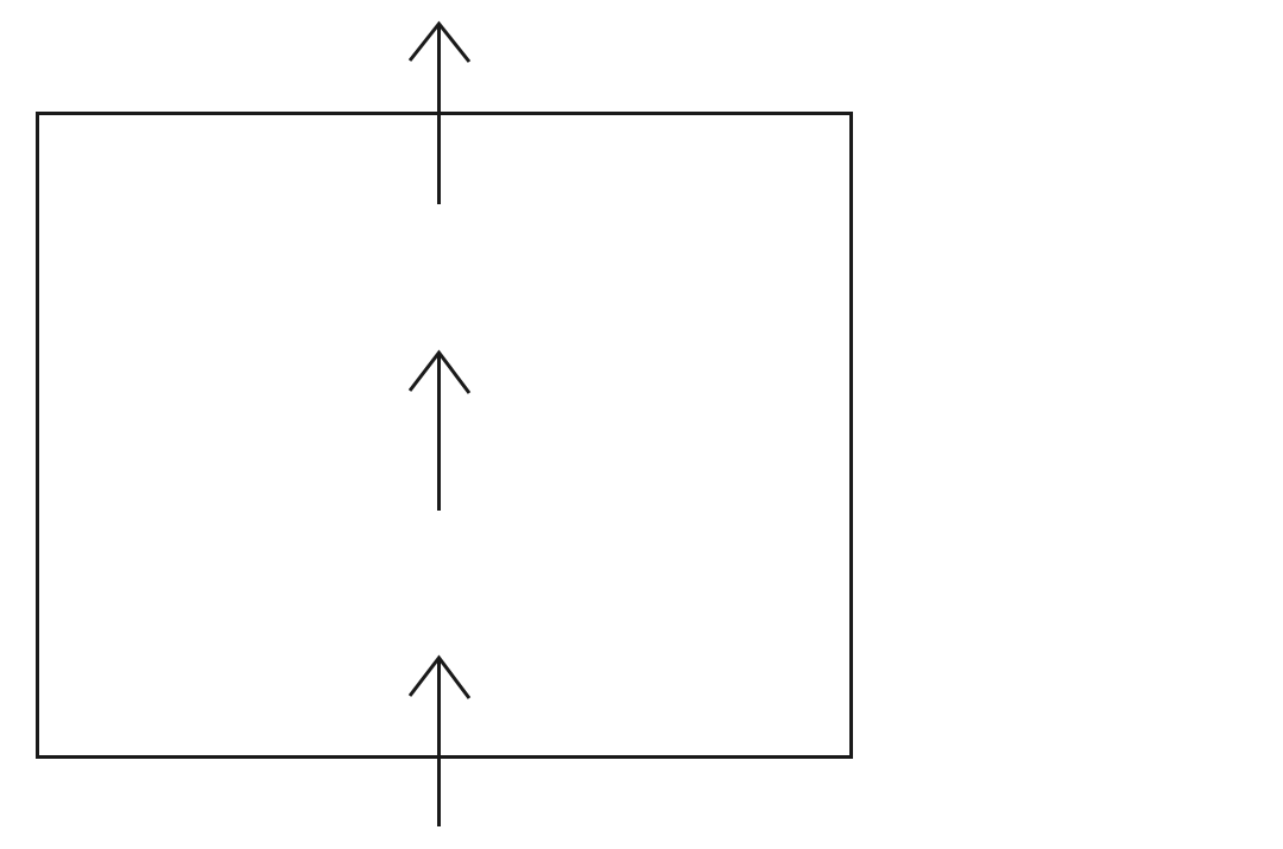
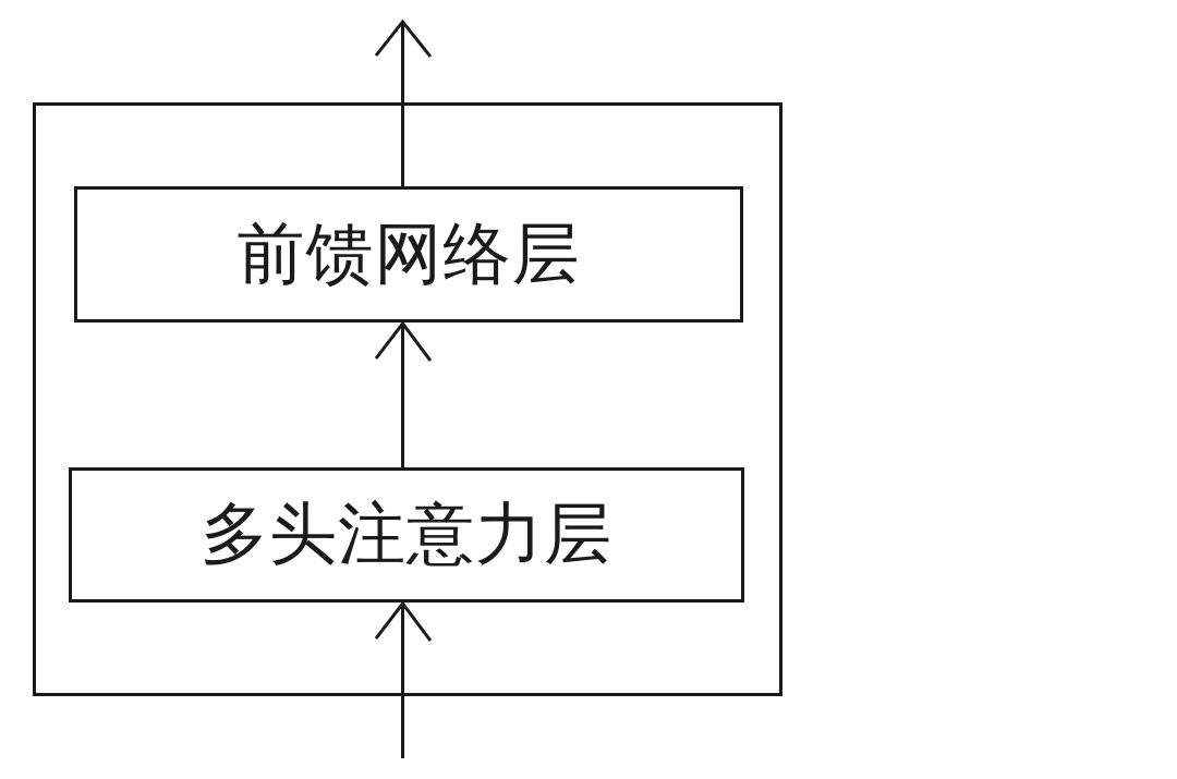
+ 前馈网络层
+ 多头注意力层
